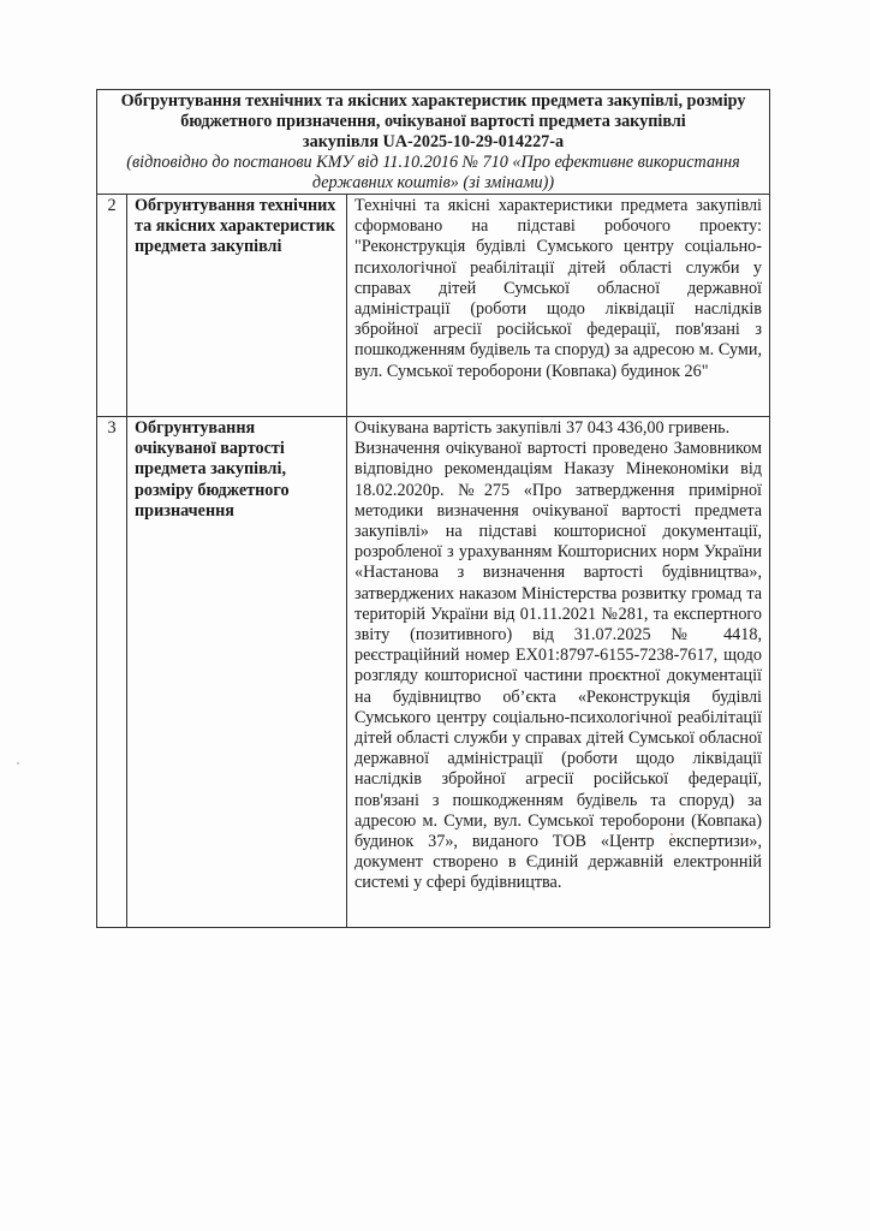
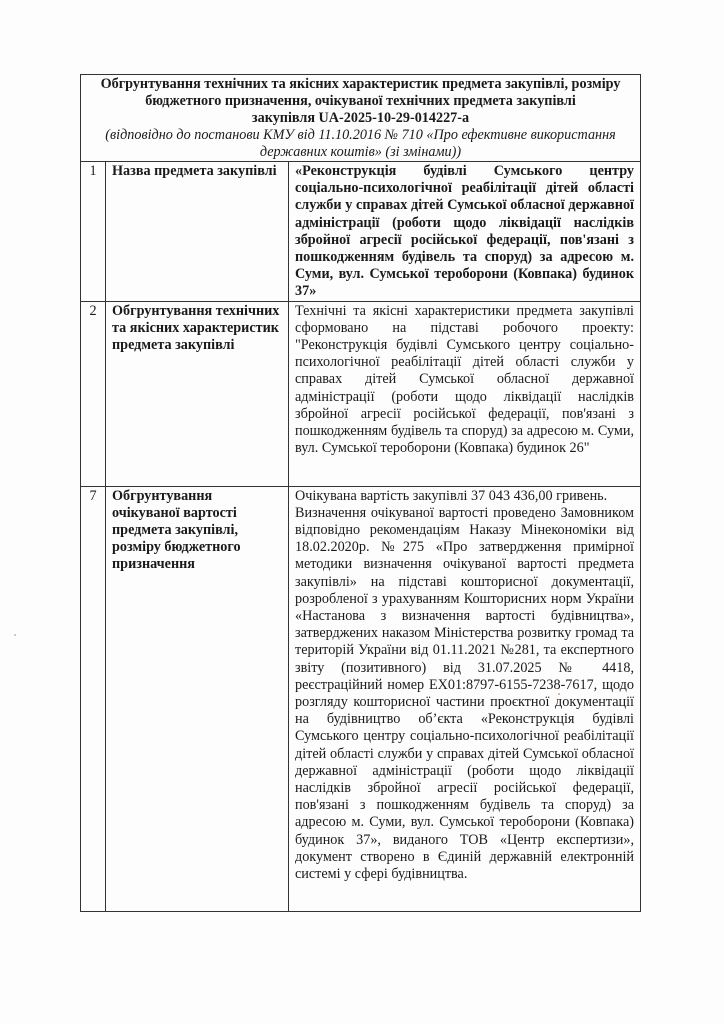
- Обгрунтування технічних та якісних характеристик предмета закупівлі, розміру бюджетного призначення, очікуваної вартості предмета закупівлі закупівля UA-2025-10-29-014227-а (відповідно до постанови КМУ від 11.10.2016 № 710 «Про ефективне використання державних коштів» (зі змінами))
+ Обгрунтування технічних та якісних характеристик предмета закупівлі, розміру бюджетного призначення, очікуваної технічних предмета закупівлі закупівля UA-2025-10-29-014227-а (відповідно до постанови КМУ від 11.10.2016 № 710 «Про ефективне використання державних коштів» (зі змінами))
+ 1	Назва предмета закупівлі	«Реконструкція будівлі Сумського центру соціально-психологічної реабілітації дітей області служби у справах дітей Сумської обласної державної адміністрації (роботи щодо ліквідації наслідків збройної агресії російської федерації, пов'язані з пошкодженням будівель та споруд) за адресою м. Суми, вул. Сумської тероборони (Ковпака) будинок 37»
  2	Обгрунтування технічних та якісних характеристик предмета закупівлі	Технічні та якісні характеристики предмета закупівлі сформовано на підставі робочого проекту: "Реконструкція будівлі Сумського центру соціально-психологічної реабілітації дітей області служби у справах дітей Сумської обласної державної адміністрації (роботи щодо ліквідації наслідків збройної агресії російської федерації, пов'язані з пошкодженням будівель та споруд) за адресою м. Суми, вул. Сумської тероборони (Ковпака) будинок 26"
- 3	Обгрунтування очікуваної вартості предмета закупівлі, розміру бюджетного призначення	Очікувана вартість закупівлі 37 043 436,00 гривень. Визначення очікуваної вартості проведено Замовником відповідно рекомендаціям Наказу Мінекономіки від 18.02.2020р. №275 «Про затвердження примірної методики визначення очікуваної вартості предмета закупівлі» на підставі кошторисної документації, розробленої з урахуванням Кошторисних норм України «Настанова з визначення вартості будівництва», затверджених наказом Міністерства розвитку громад та територій України від 01.11.2021 №281, та експертного звіту (позитивного) від 31.07.2025 № 4418, реєстраційний номер ЕХ01:8797-6155-7238-7617, щодо розгляду кошторисної частини проєктної документації на будівництво об’єкта «Реконструкція будівлі Сумського центру соціально-психологічної реабілітації дітей області служби у справах дітей Сумської обласної державної адміністрації (роботи щодо ліквідації наслідків збройної агресії російської федерації, пов'язані з пошкодженням будівель та споруд) за адресою м. Суми, вул. Сумської тероборони (Ковпака) будинок 37», виданого ТОВ «Центр експертизи», документ створено в Єдиній державній електронній системі у сфері будівництва.
+ 7	Обгрунтування очікуваної вартості предмета закупівлі, розміру бюджетного призначення	Очікувана вартість закупівлі 37 043 436,00 гривень. Визначення очікуваної вартості проведено Замовником відповідно рекомендаціям Наказу Мінекономіки від 18.02.2020р. №275 «Про затвердження примірної методики визначення очікуваної вартості предмета закупівлі» на підставі кошторисної документації, розробленої з урахуванням Кошторисних норм України «Настанова з визначення вартості будівництва», затверджених наказом Міністерства розвитку громад та територій України від 01.11.2021 №281, та експертного звіту (позитивного) від 31.07.2025 № 4418, реєстраційний номер ЕХ01:8797-6155-7238-7617, щодо розгляду кошторисної частини проєктної документації на будівництво об’єкта «Реконструкція будівлі Сумського центру соціально-психологічної реабілітації дітей області служби у справах дітей Сумської обласної державної адміністрації (роботи щодо ліквідації наслідків збройної агресії російської федерації, пов'язані з пошкодженням будівель та споруд) за адресою м. Суми, вул. Сумської тероборони (Ковпака) будинок 37», виданого ТОВ «Центр експертизи», документ створено в Єдиній державній електронній системі у сфері будівництва.
